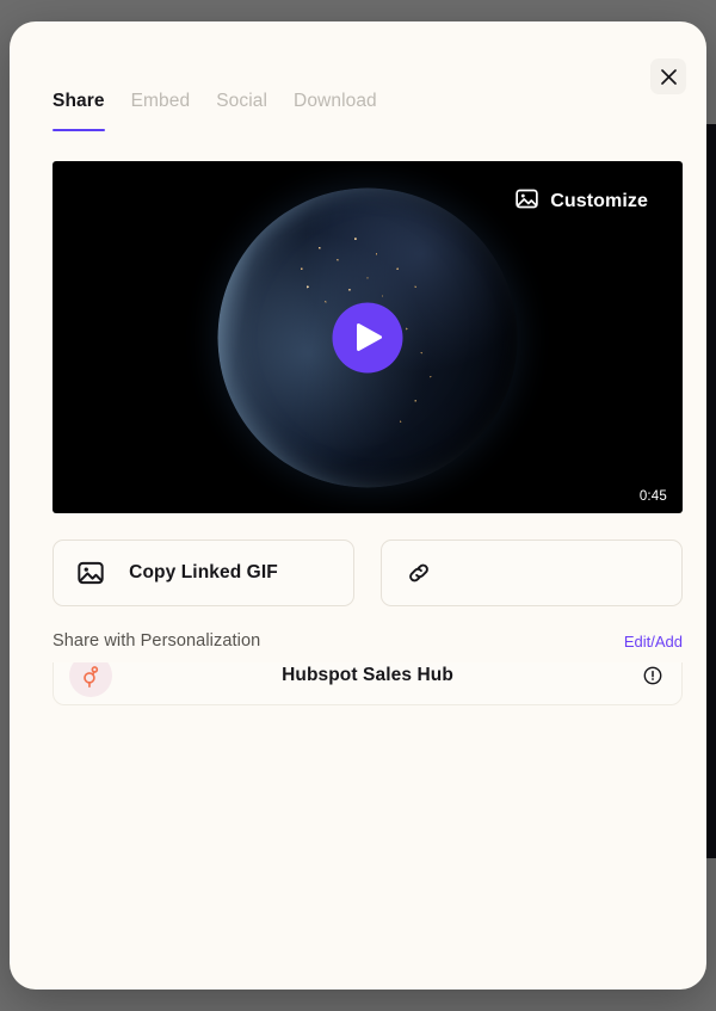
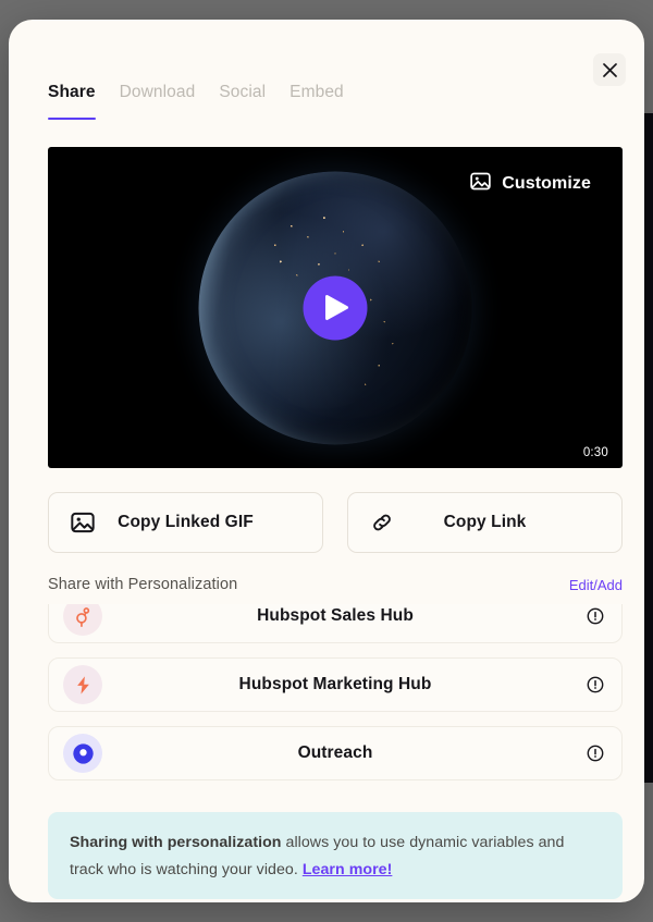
  Share
- Embed
+ Download
  Social
- Download
+ Embed
  Customize
- 0:45
+ 0:30
  Copy Linked GIF
+ Copy Link
  Share with Personalization
  Edit/Add
  Hubspot Sales Hub
+ Hubspot Marketing Hub
+ Outreach
+ Sharing with personalization allows you to use dynamic variables and track who is watching your video. Learn more!
